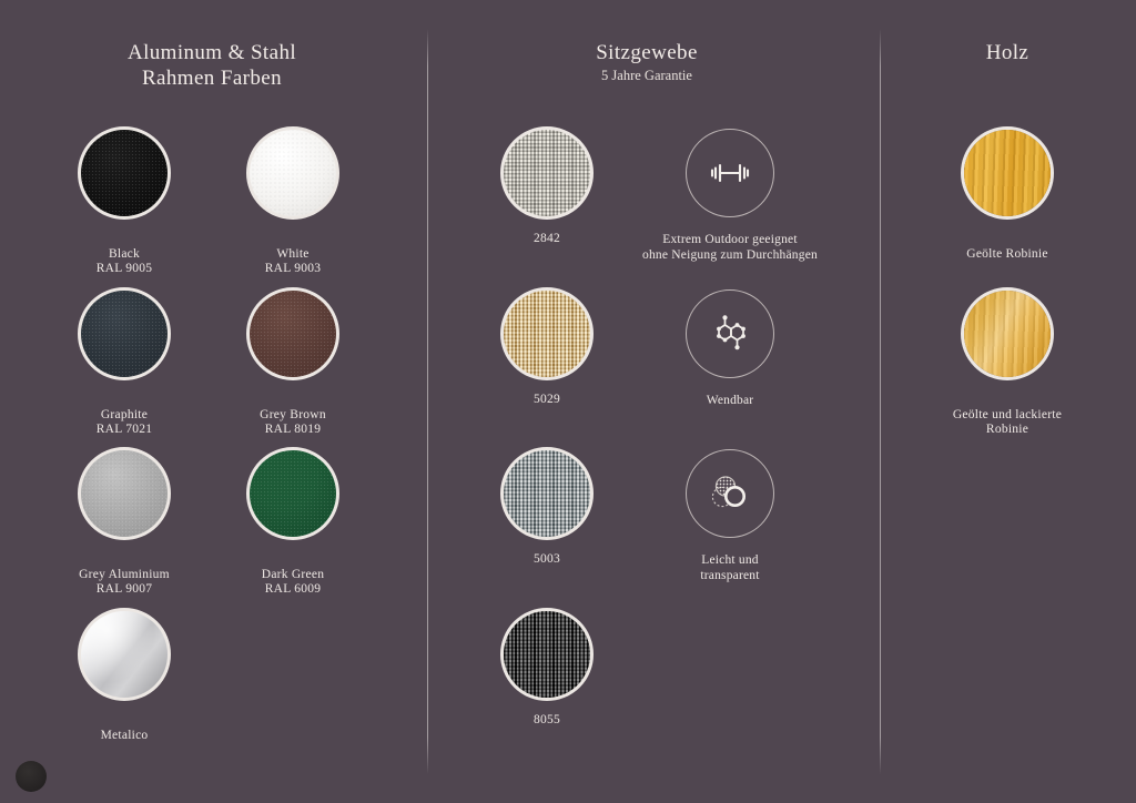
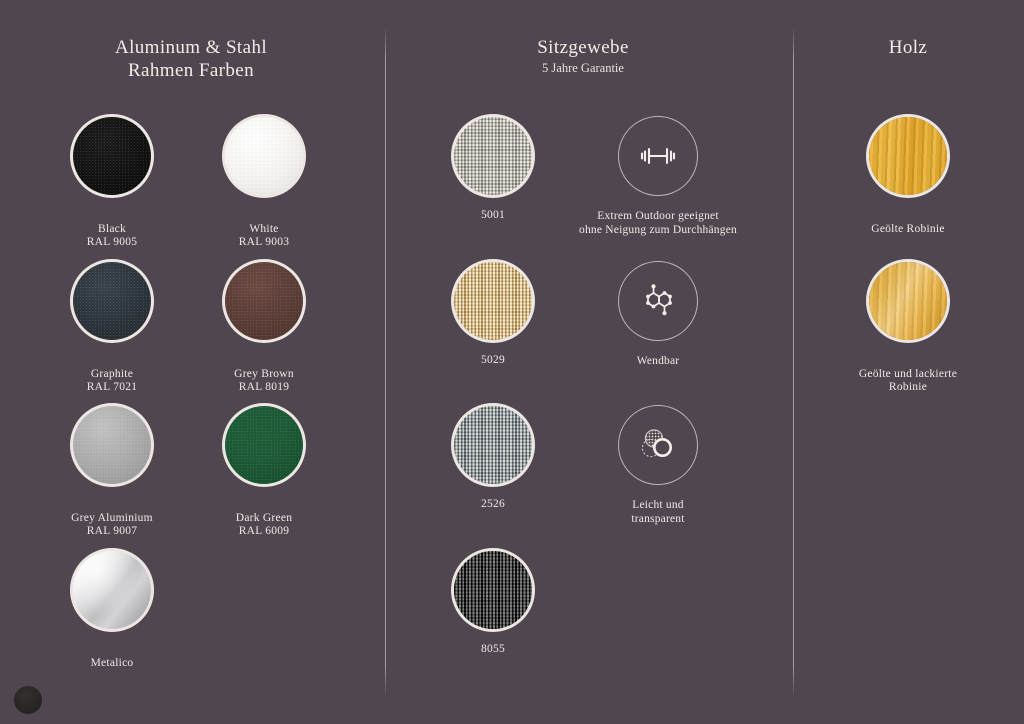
  Aluminum & Stahl
  Rahmen Farben
  Sitzgewebe
  5 Jahre Garantie
  Holz
  Black
  RAL 9005
  White
  RAL 9003
  Graphite
  RAL 7021
  Grey Brown
  RAL 8019
  Grey Aluminium
  RAL 9007
  Dark Green
  RAL 6009
  Metalico
- 2842
+ 5001
  5029
- 5003
+ 2526
  8055
  Extrem Outdoor geeignet
  ohne Neigung zum Durchhängen
  Wendbar
  Leicht und
  transparent
  Geölte Robinie
  Geölte und lackierte
  Robinie
